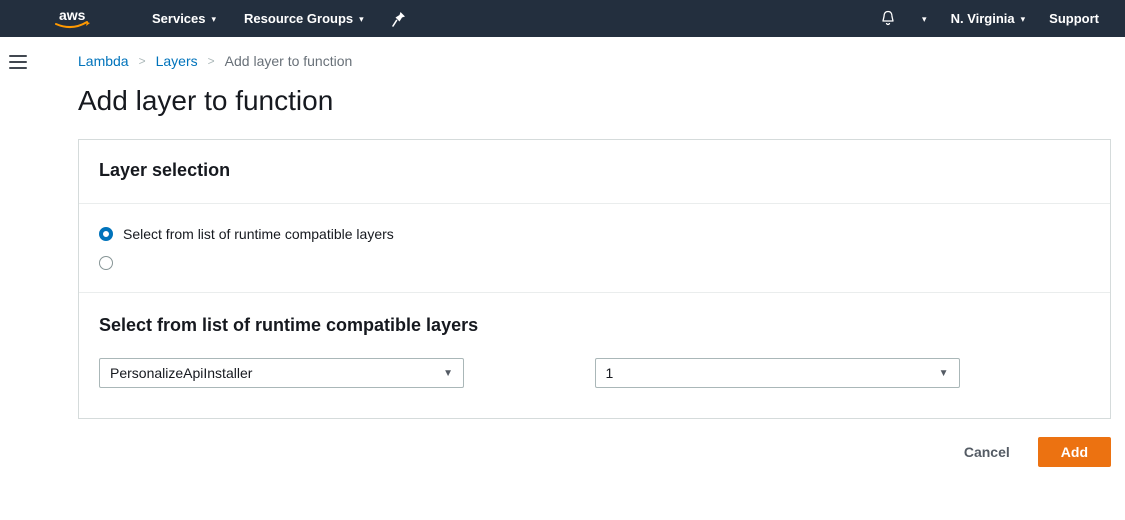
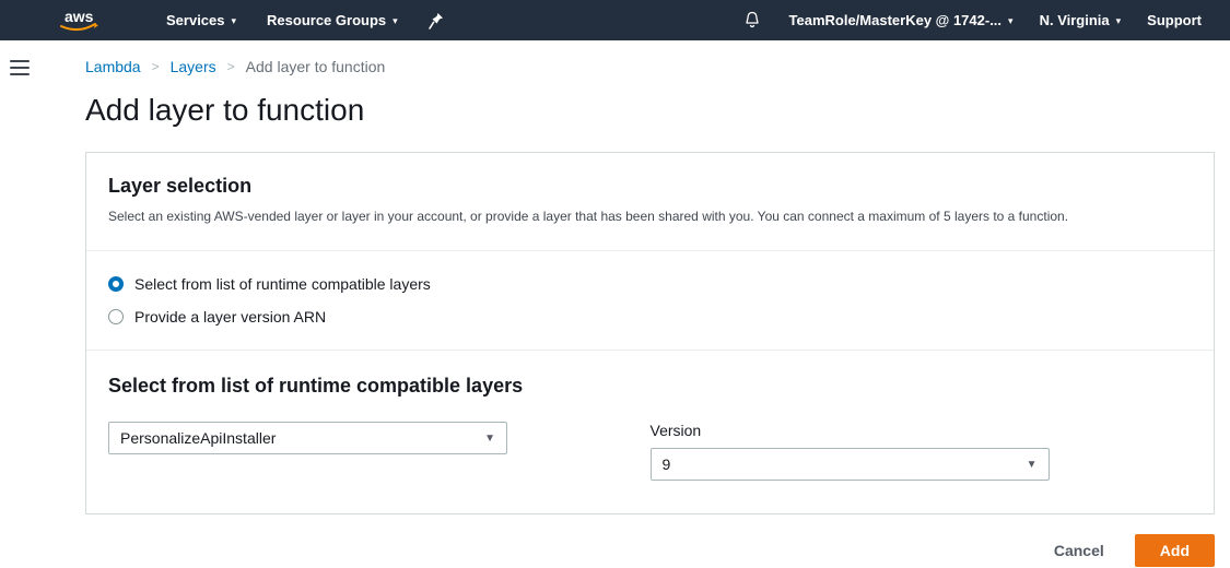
  aws
  Services
  ▾
  Resource Groups
  ▾
+ TeamRole/MasterKey @ 1742-...
  ▾
  N. Virginia
  ▾
  Support
  Lambda
  >
  Layers
  >
  Add layer to function
  Add layer to function
  Layer selection
+ Select an existing AWS-vended layer or layer in your account, or provide a layer that has been shared with you. You can connect a maximum of 5 layers to a function.
  Select from list of runtime compatible layers
+ Provide a layer version ARN
  Select from list of runtime compatible layers
  PersonalizeApiInstaller
  ▼
+ Version
- 1
+ 9
  ▼
  Cancel
  Add
